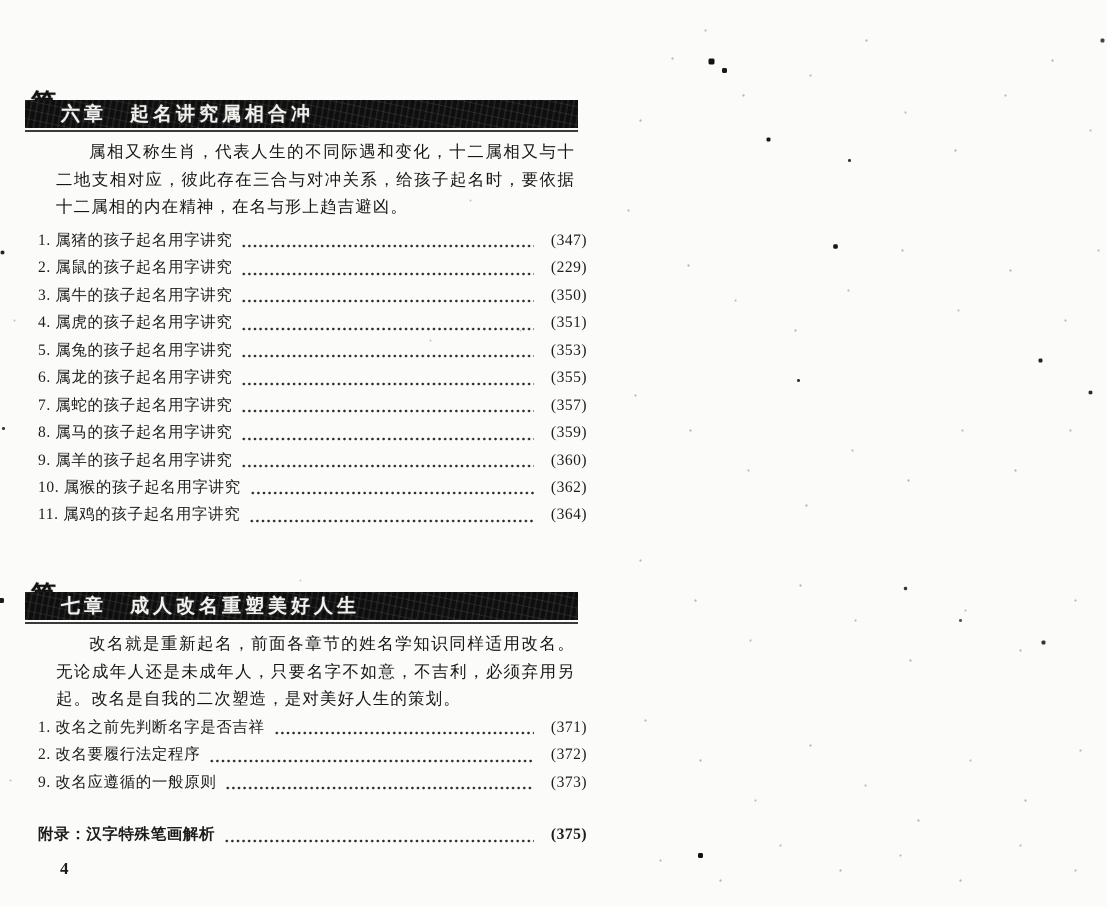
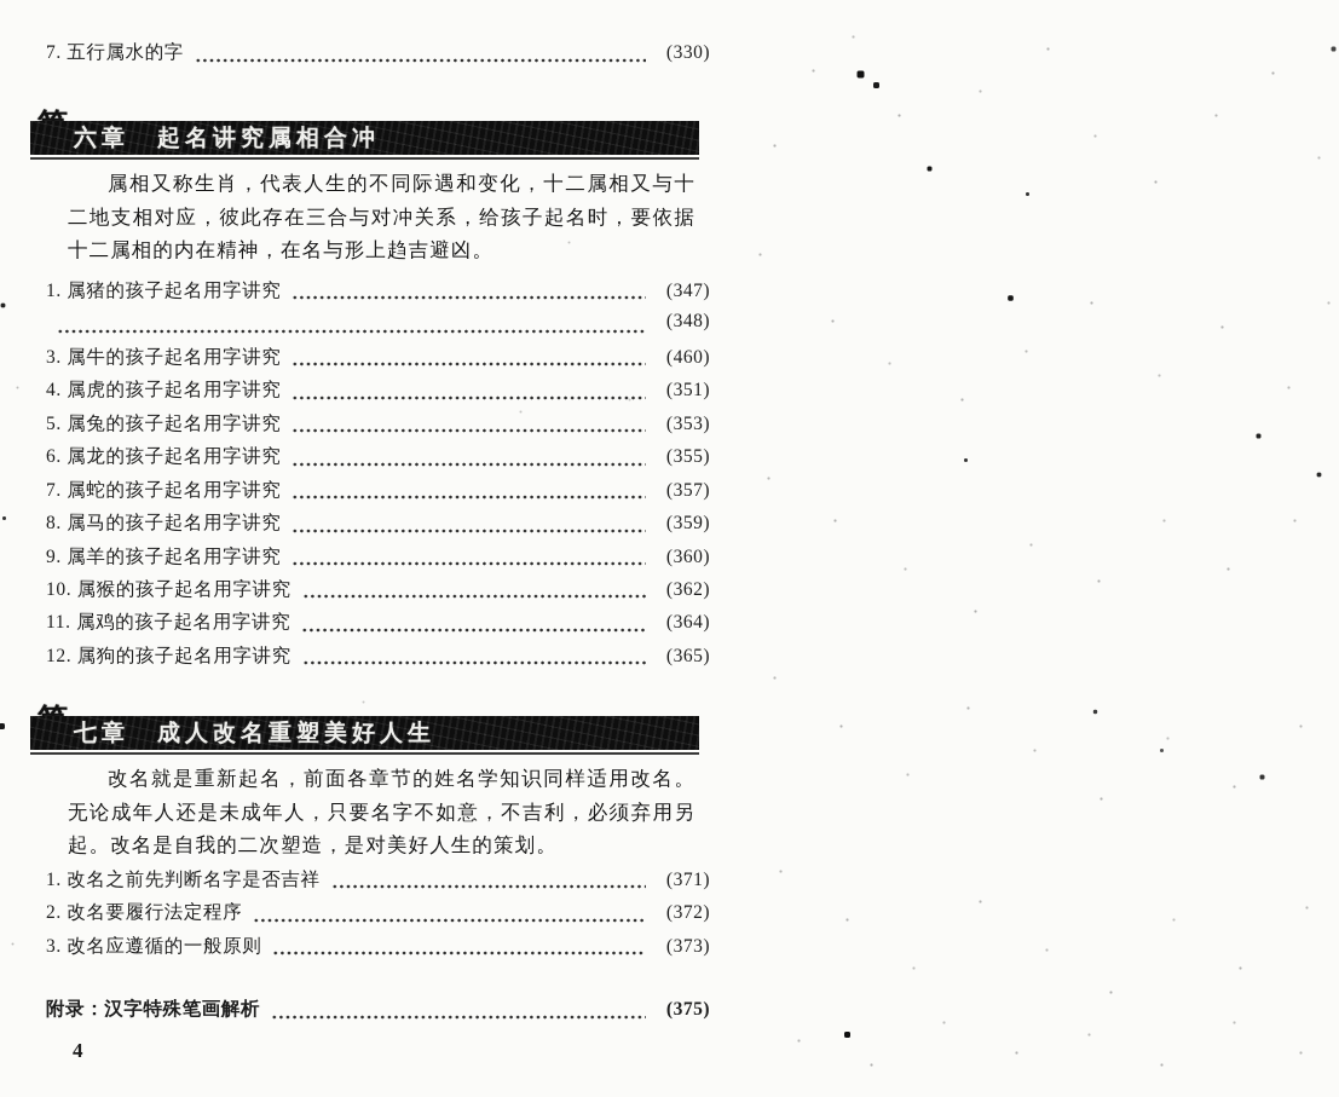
+ 7. 五行属水的字
+ (330)
  六章 起名讲究属相合冲
  属相又称生肖，代表人生的不同际遇和变化，十二属相又与十二地支相对应，彼此存在三合与对冲关系，给孩子起名时，要依据十二属相的内在精神，在名与形上趋吉避凶。
  1. 属猪的孩子起名用字讲究
  (347)
- 2. 属鼠的孩子起名用字讲究
- (229)
+ (348)
  3. 属牛的孩子起名用字讲究
- (350)
+ (460)
  4. 属虎的孩子起名用字讲究
  (351)
  5. 属兔的孩子起名用字讲究
  (353)
  6. 属龙的孩子起名用字讲究
  (355)
  7. 属蛇的孩子起名用字讲究
  (357)
  8. 属马的孩子起名用字讲究
  (359)
  9. 属羊的孩子起名用字讲究
  (360)
  10. 属猴的孩子起名用字讲究
  (362)
  11. 属鸡的孩子起名用字讲究
  (364)
+ 12. 属狗的孩子起名用字讲究
+ (365)
  七章 成人改名重塑美好人生
  改名就是重新起名，前面各章节的姓名学知识同样适用改名。无论成年人还是未成年人，只要名字不如意，不吉利，必须弃用另起。改名是自我的二次塑造，是对美好人生的策划。
  1. 改名之前先判断名字是否吉祥
  (371)
  2. 改名要履行法定程序
  (372)
- 9. 改名应遵循的一般原则
+ 3. 改名应遵循的一般原则
  (373)
  附录：汉字特殊笔画解析
  (375)
  4
